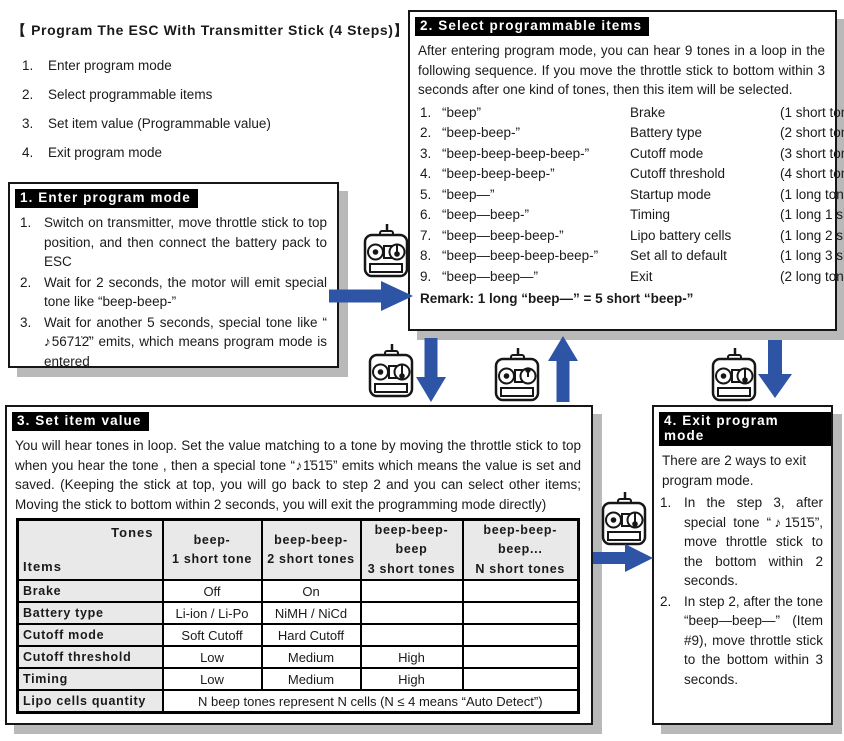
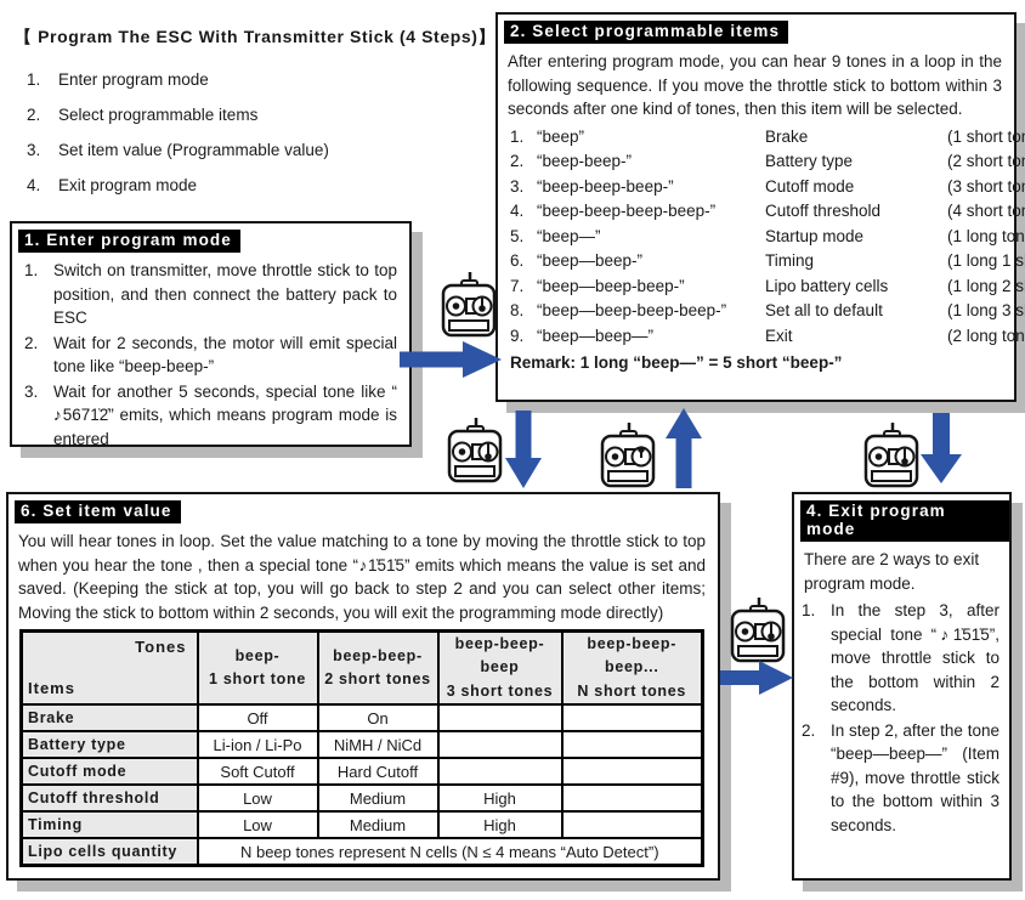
  【 Program The ESC With Transmitter Stick (4 Steps)】
  1.
  Enter program mode
  2.
  Select programmable items
  3.
  Set item value (Programmable value)
  4.
  Exit program mode
  1. Enter program mode
  1.
  Switch on transmitter, move throttle stick to top position, and then connect the battery pack to ESC
  2.
  Wait for 2 seconds, the motor will emit special tone like “beep-beep-”
  3.
  Wait for another 5 seconds, special tone like “ ♪5671̇2̇” emits, which means program mode is entered
  2. Select programmable items
  After entering program mode, you can hear 9 tones in a loop in the following sequence. If you move the throttle stick to bottom within 3 seconds after one kind of tones, then this item will be selected.
  1.
  “beep”
  Brake
  (1 short to
  2.
  “beep-beep-”
  Battery type
  (2 short to
  3.
- “beep-beep-beep-beep-”
+ “beep-beep-beep-”
  Cutoff mode
  (3 short to
  4.
- “beep-beep-beep-”
+ “beep-beep-beep-beep-”
  Cutoff threshold
  (4 short to
  5.
  “beep—”
  Startup mode
  (1 long ton
  6.
  “beep—beep-”
  Timing
  7.
  “beep—beep-beep-”
  Lipo battery cells
  8.
  “beep—beep-beep-beep-”
  Set all to default
  9.
  “beep—beep—”
  Exit
  (2 long ton
  Remark: 1 long “beep—” = 5 short “beep-”
- 3. Set item value
+ 6. Set item value
  You will hear tones in loop. Set the value matching to a tone by moving the throttle stick to top when you hear the tone , then a special tone “♪1̇51̇5” emits which means the value is set and saved. (Keeping the stick at top, you will go back to step 2 and you can select other items; Moving the stick to bottom within 2 seconds, you will exit the programming mode directly)
  Tones Items	beep-1 short tone	beep-beep-2 short tones	beep-beep-beep3 short tones	beep-beep-beep...N short tones
  Brake	Off	On
  Battery type	Li-ion / Li-Po	NiMH / NiCd
  Cutoff mode	Soft Cutoff	Hard Cutoff
  Cutoff threshold	Low	Medium	High
  Timing	Low	Medium	High
  Lipo cells quantity	N beep tones represent N cells (N ≤ 4 means “Auto Detect”)
  4. Exit program mode
  There are 2 ways to exit program mode.
  1.
  In the step 3, after special tone “♪1̇51̇5”, move throttle stick to the bottom within 2 seconds.
  2.
  In step 2, after the tone “beep—beep—” (Item #9), move throttle stick to the bottom within 3 seconds.
